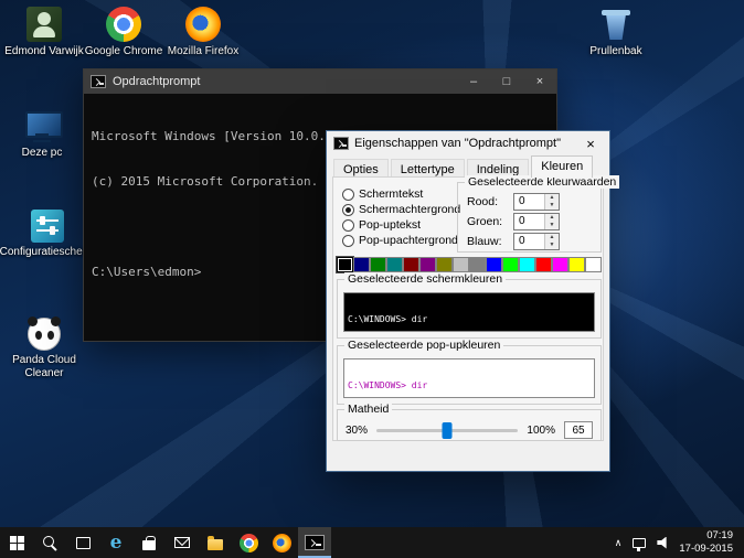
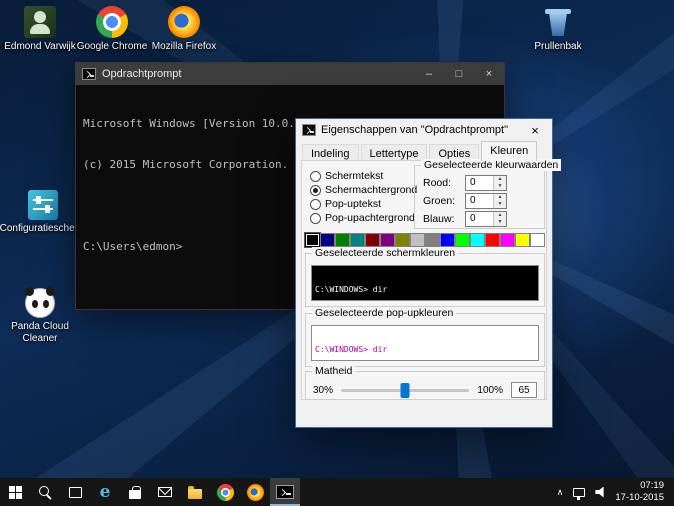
  Edmond Varwijk
  Google Chrome
  Mozilla Firefox
  Prullenbak
- Deze pc
  Configuratiesche
  Panda Cloud Cleaner
  Opdrachtprompt
  –
  □
  ×
  Microsoft Windows [Version 10.0.
  C:\Users\edmon>
  Eigenschappen van "Opdrachtprompt"
  ×
- Opties
+ Indeling
  Lettertype
- Indeling
+ Opties
  Kleuren
  Schermtekst
  Schermachtergrond
  Pop-uptekst
  Pop-upachtergrond
  Geselecteerde kleurwaarden
  Rood:
  0
  Groen:
  0
  Blauw:
  0
  Geselecteerde schermkleuren
  C:\WINDOWS> dir
  Geselecteerde pop-upkleuren
  C:\WINDOWS> dir
  Matheid
  30%
  100%
  65
  e
  ∧
  07:19
- 17-09-2015
+ 17-10-2015
